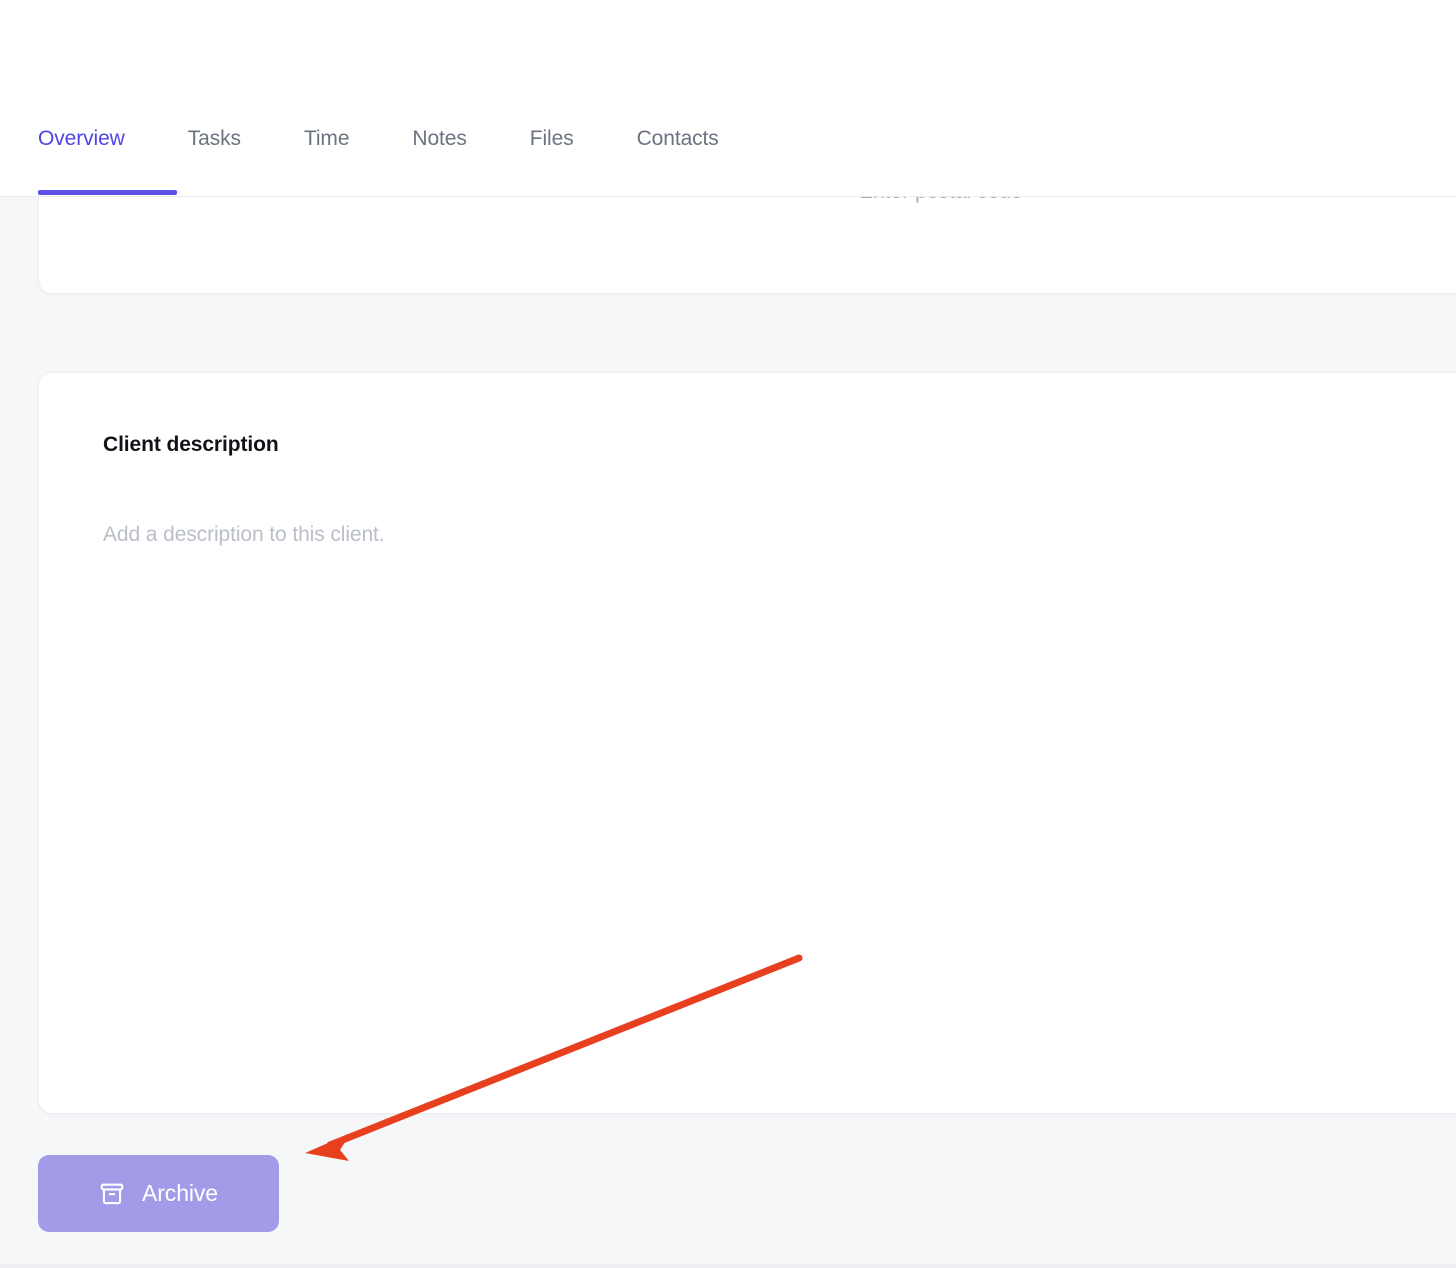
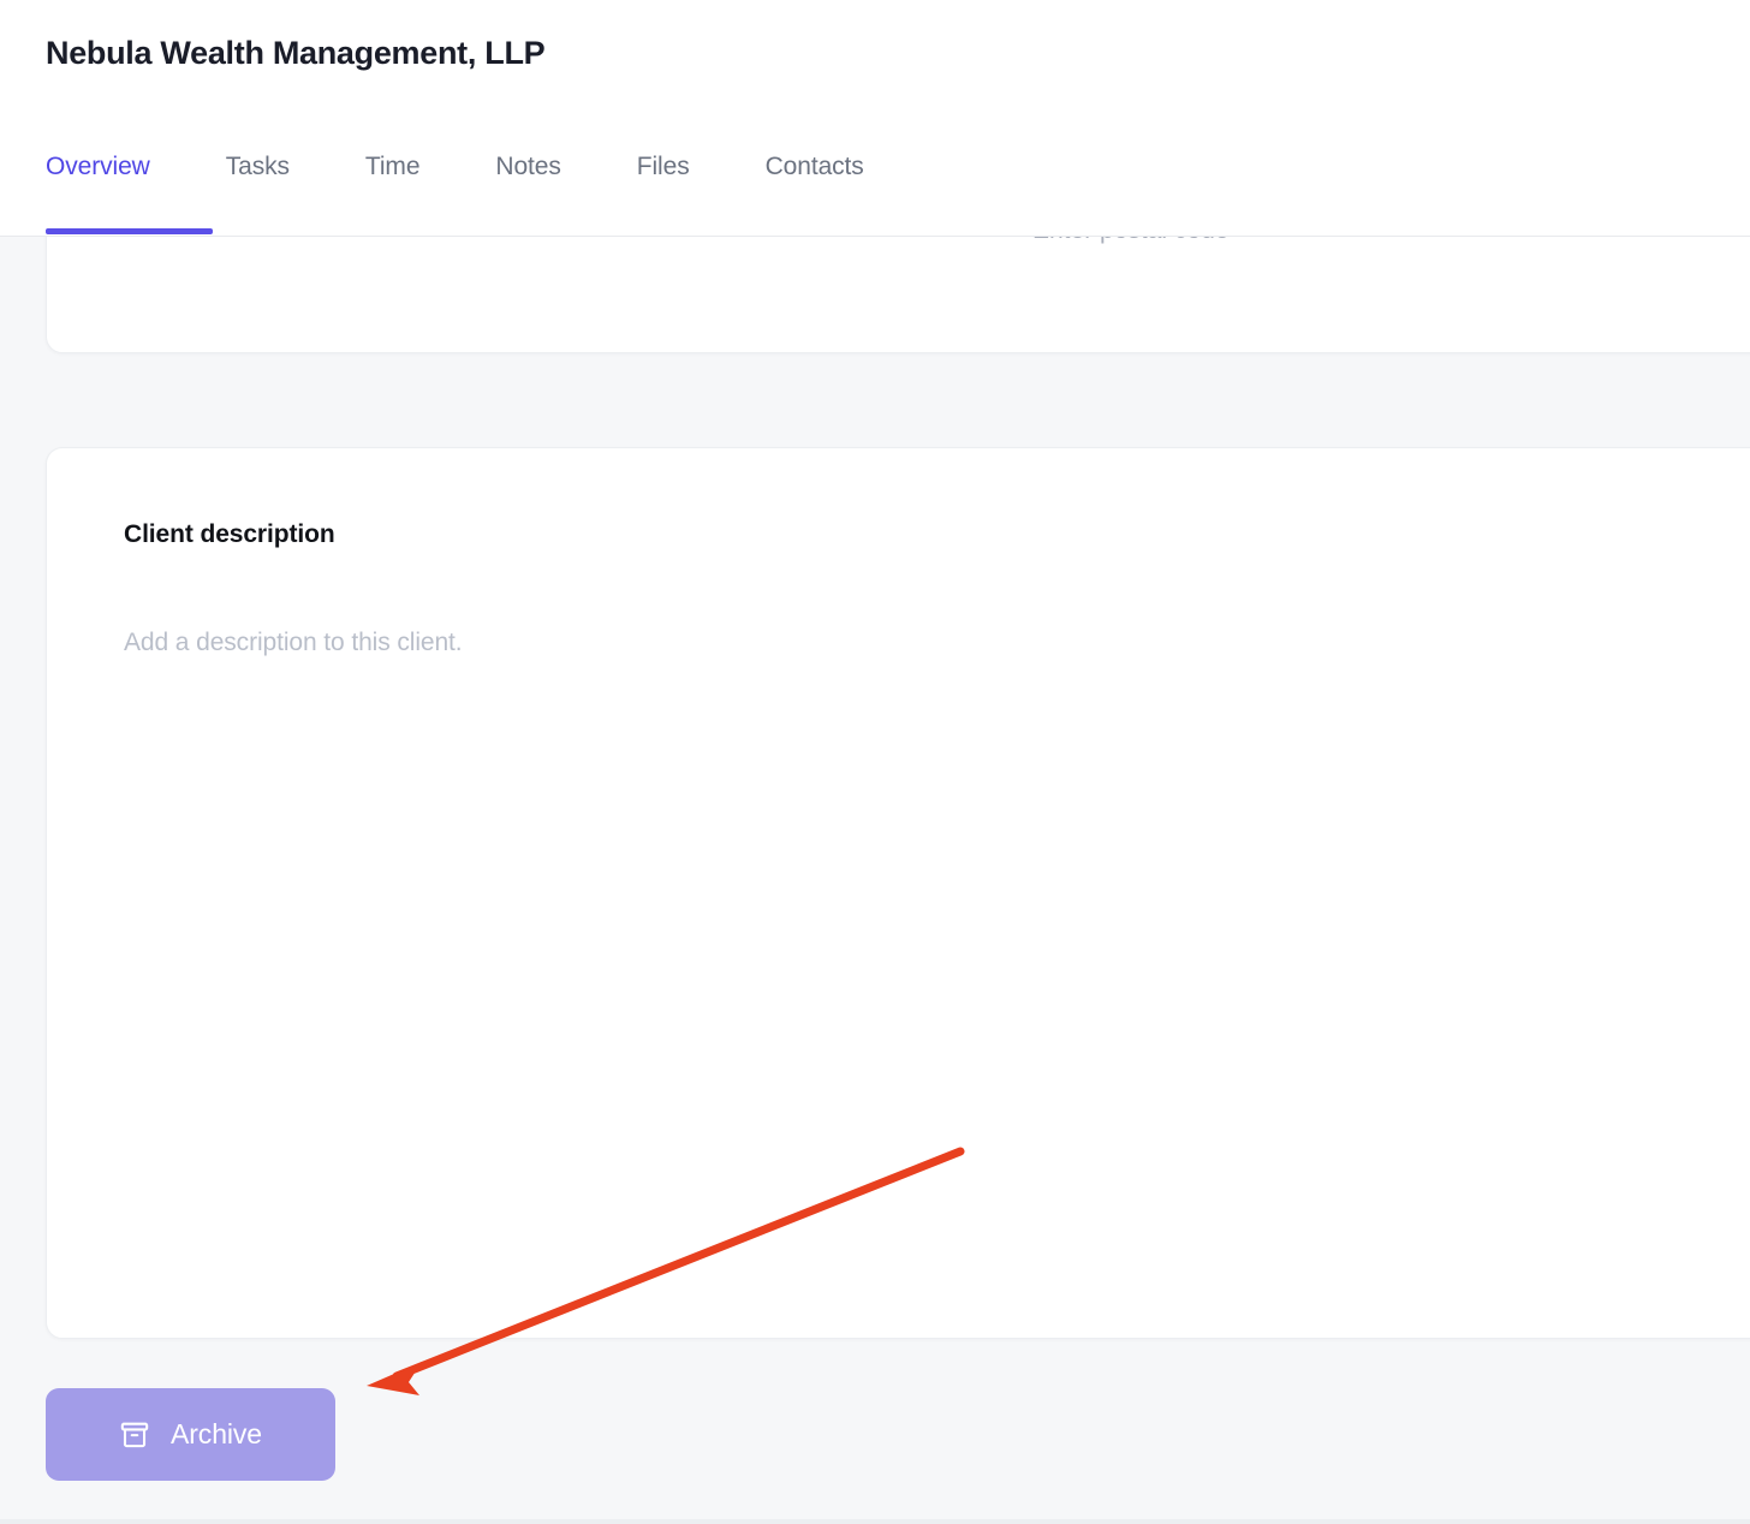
  Client description
  Add a description to this client.
  Archive
+ Nebula Wealth Management, LLP
  Overview
  Tasks
  Time
  Notes
  Files
  Contacts
